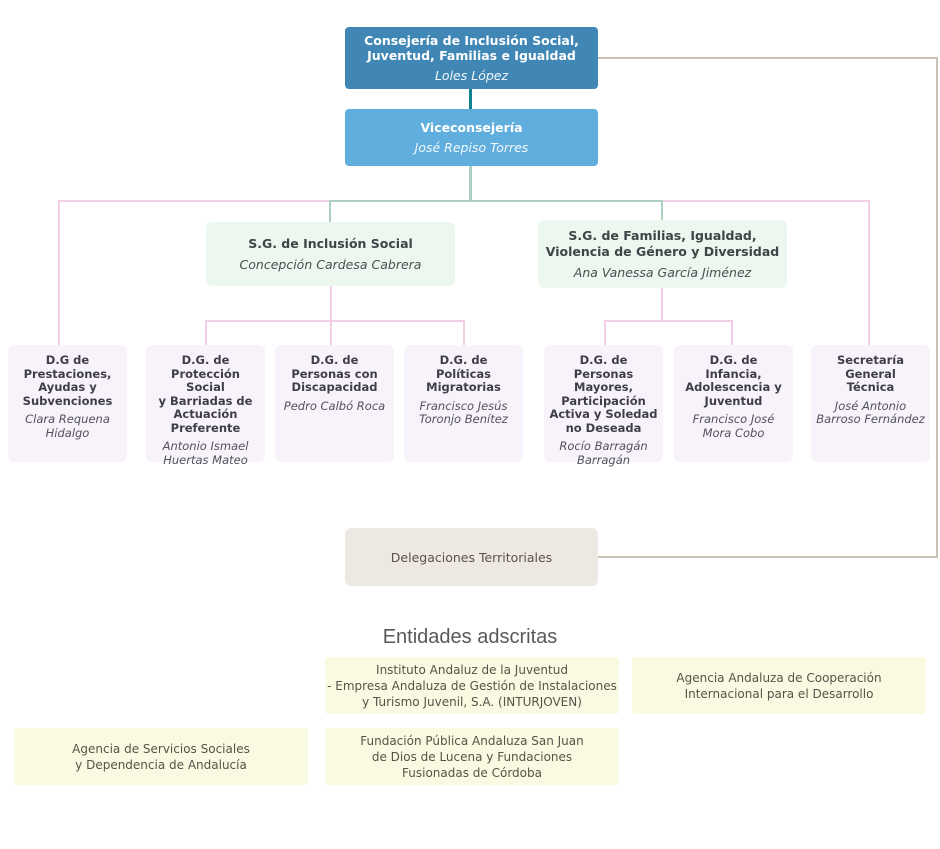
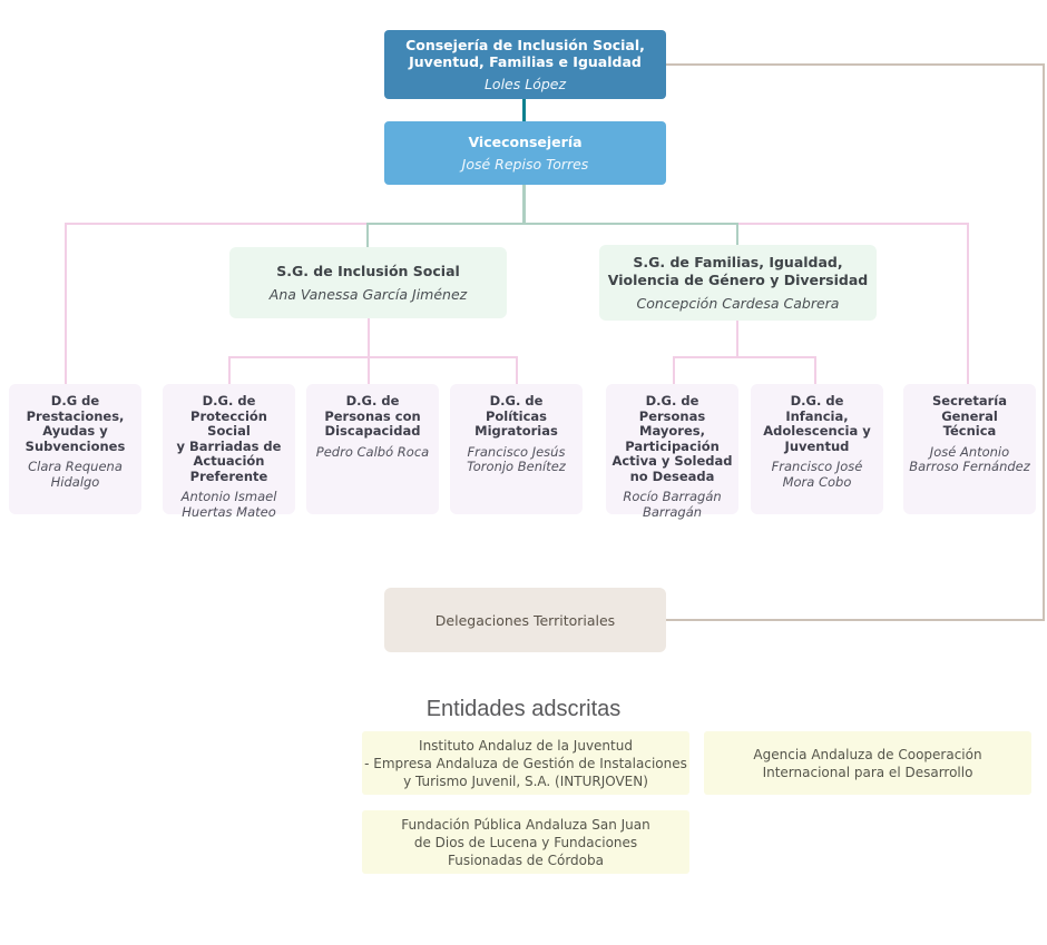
  Consejería de Inclusión Social,
  Juventud, Familias e Igualdad
  Loles López
  Viceconsejería
  José Repiso Torres
  S.G. de Inclusión Social
- Concepción Cardesa Cabrera
+ Ana Vanessa García Jiménez
  S.G. de Familias, Igualdad,
  Violencia de Género y Diversidad
- Ana Vanessa García Jiménez
+ Concepción Cardesa Cabrera
  D.G de
  Prestaciones,
  Ayudas y
  Subvenciones
  Clara Requena
  Hidalgo
  D.G. de
  Protección Social
  y Barriadas de
  Actuación
  Preferente
  Antonio Ismael
  Huertas Mateo
  D.G. de
  Personas con
  Discapacidad
  Pedro Calbó Roca
  D.G. de
  Políticas
  Migratorias
  Francisco Jesús
  Toronjo Benítez
  D.G. de
  Personas Mayores,
  Participación
  Activa y Soledad
  no Deseada
  Rocío Barragán
  Barragán
  D.G. de
  Infancia,
  Adolescencia y
  Juventud
  Francisco José
  Mora Cobo
  Secretaría
  General
  Técnica
  José Antonio
  Barroso Fernández
  Delegaciones Territoriales
  Entidades adscritas
  Instituto Andaluz de la Juventud
  - Empresa Andaluza de Gestión de Instalaciones
  y Turismo Juvenil, S.A. (INTURJOVEN)
  Agencia Andaluza de Cooperación
  Internacional para el Desarrollo
- Agencia de Servicios Sociales
- y Dependencia de Andalucía
  Fundación Pública Andaluza San Juan
  de Dios de Lucena y Fundaciones
  Fusionadas de Córdoba
